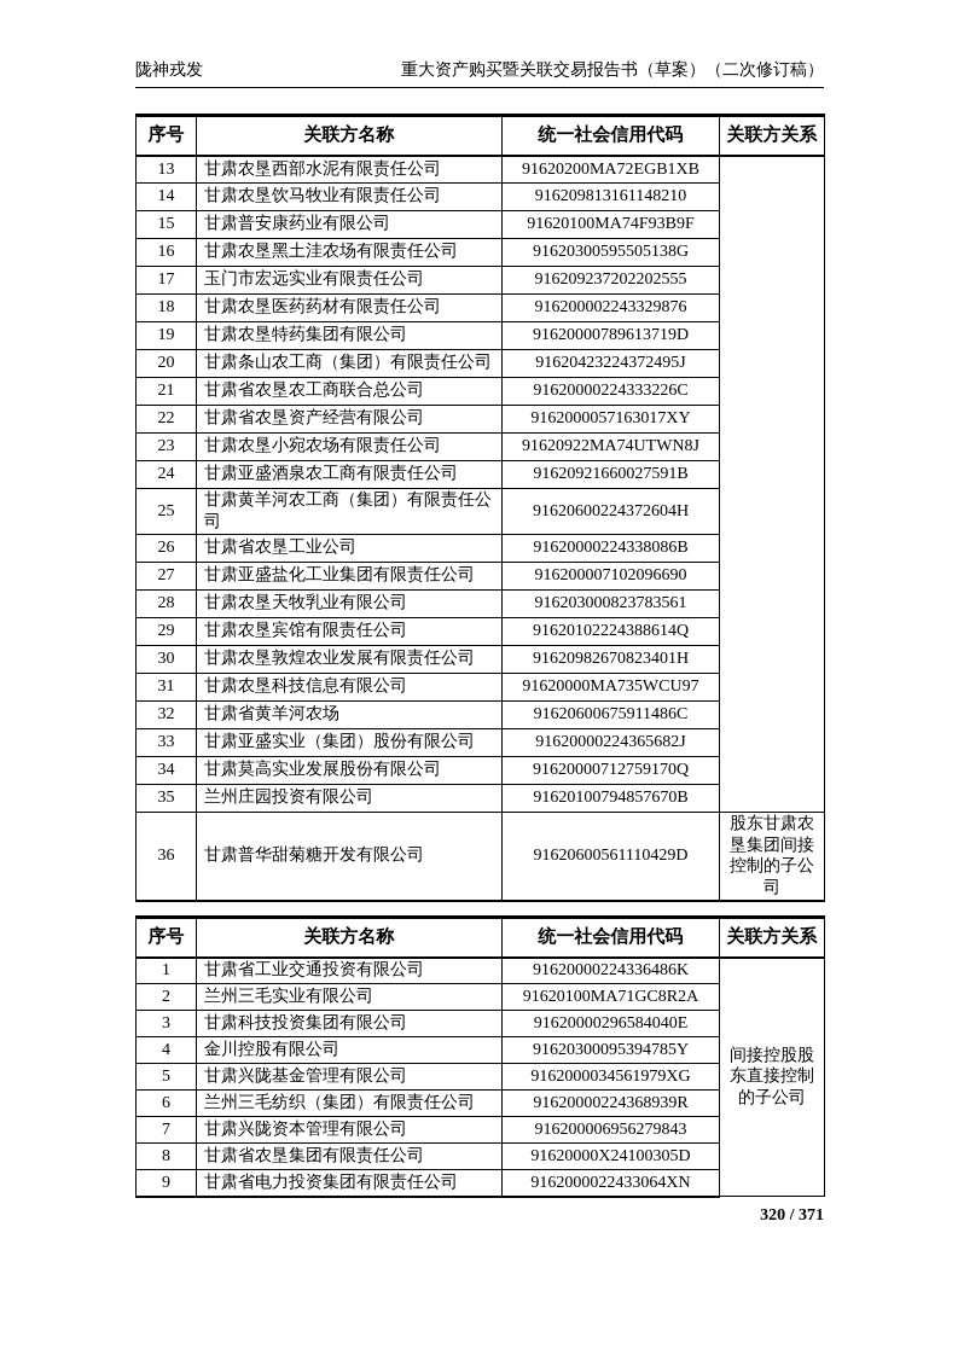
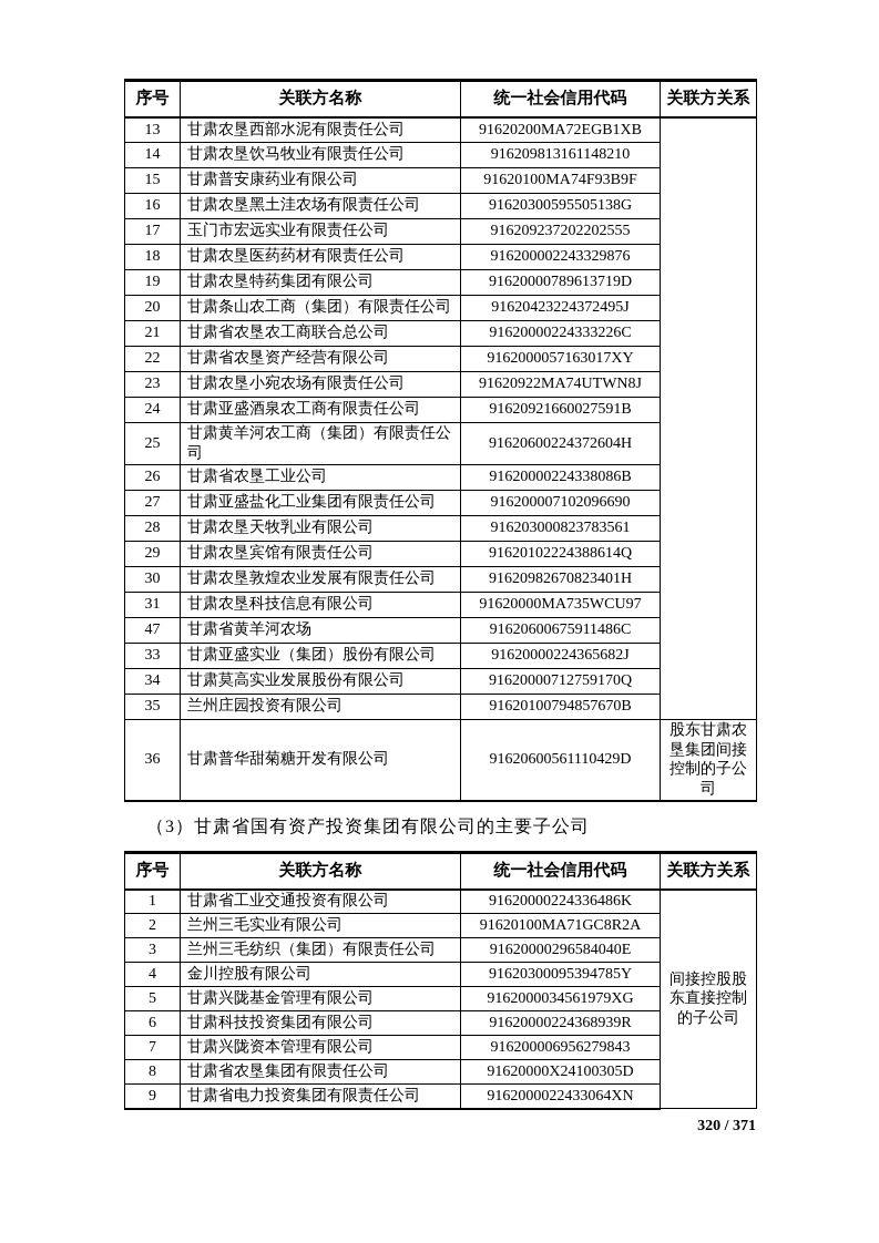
- 陇神戎发
- 重大资产购买暨关联交易报告书（草案）（二次修订稿）
  序号	关联方名称	统一社会信用代码	关联方关系
  13	甘肃农垦西部水泥有限责任公司	91620200MA72EGB1XB
  14	甘肃农垦饮马牧业有限责任公司	916209813161148210
  15	甘肃普安康药业有限公司	91620100MA74F93B9F
  16	甘肃农垦黑土洼农场有限责任公司	91620300595505138G
  17	玉门市宏远实业有限责任公司	916209237202202555
  18	甘肃农垦医药药材有限责任公司	916200002243329876
  19	甘肃农垦特药集团有限公司	91620000789613719D
  20	甘肃条山农工商（集团）有限责任公司	91620423224372495J
  21	甘肃省农垦农工商联合总公司	91620000224333226C
  22	甘肃省农垦资产经营有限公司	9162000057163017XY
  23	甘肃农垦小宛农场有限责任公司	91620922MA74UTWN8J
  24	甘肃亚盛酒泉农工商有限责任公司	91620921660027591B
  25	甘肃黄羊河农工商（集团）有限责任公司	91620600224372604H
  26	甘肃省农垦工业公司	91620000224338086B
  27	甘肃亚盛盐化工业集团有限责任公司	916200007102096690
  28	甘肃农垦天牧乳业有限公司	916203000823783561
  29	甘肃农垦宾馆有限责任公司	91620102224388614Q
  30	甘肃农垦敦煌农业发展有限责任公司	91620982670823401H
  31	甘肃农垦科技信息有限公司	91620000MA735WCU97
- 32	甘肃省黄羊河农场	91620600675911486C
+ 47	甘肃省黄羊河农场	91620600675911486C
  33	甘肃亚盛实业（集团）股份有限公司	91620000224365682J
  34	甘肃莫高实业发展股份有限公司	91620000712759170Q
  35	兰州庄园投资有限公司	91620100794857670B
  36	甘肃普华甜菊糖开发有限公司	91620600561110429D	股东甘肃农垦集团间接控制的子公司
+ （3）甘肃省国有资产投资集团有限公司的主要子公司
  序号	关联方名称	统一社会信用代码	关联方关系
  1	甘肃省工业交通投资有限公司	91620000224336486K	间接控股股东直接控制的子公司
  2	兰州三毛实业有限公司	91620100MA71GC8R2A
- 3	甘肃科技投资集团有限公司	91620000296584040E
+ 3	兰州三毛纺织（集团）有限责任公司	91620000296584040E
  4	金川控股有限公司	91620300095394785Y
  5	甘肃兴陇基金管理有限公司	9162000034561979XG
- 6	兰州三毛纺织（集团）有限责任公司	91620000224368939R
+ 6	甘肃科技投资集团有限公司	91620000224368939R
  7	甘肃兴陇资本管理有限公司	916200006956279843
  8	甘肃省农垦集团有限责任公司	91620000X24100305D
  9	甘肃省电力投资集团有限责任公司	9162000022433064XN
  320 / 371
